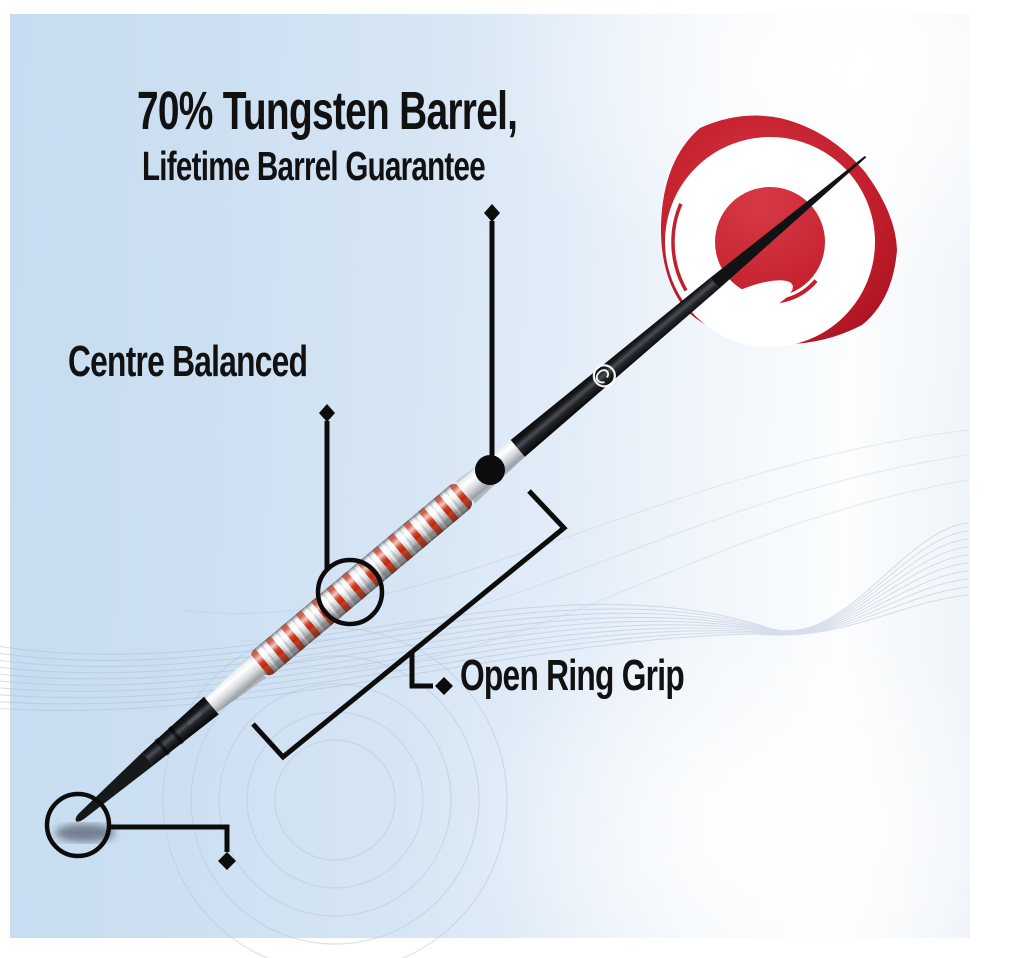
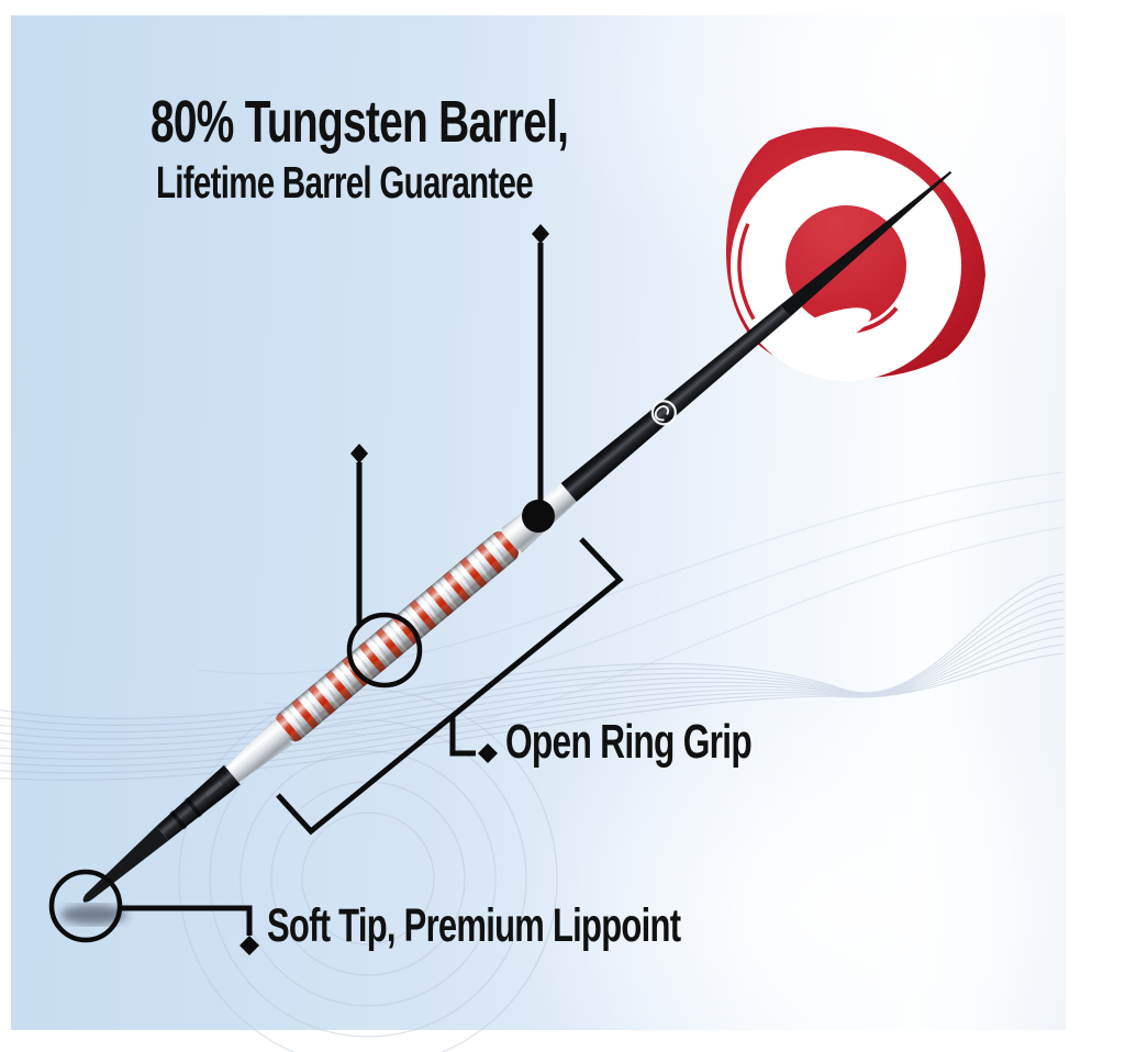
- 70% Tungsten Barrel,
+ 80% Tungsten Barrel,
  Lifetime Barrel Guarantee
- Centre Balanced
  Open Ring Grip
+ Soft Tip, Premium Lippoint
